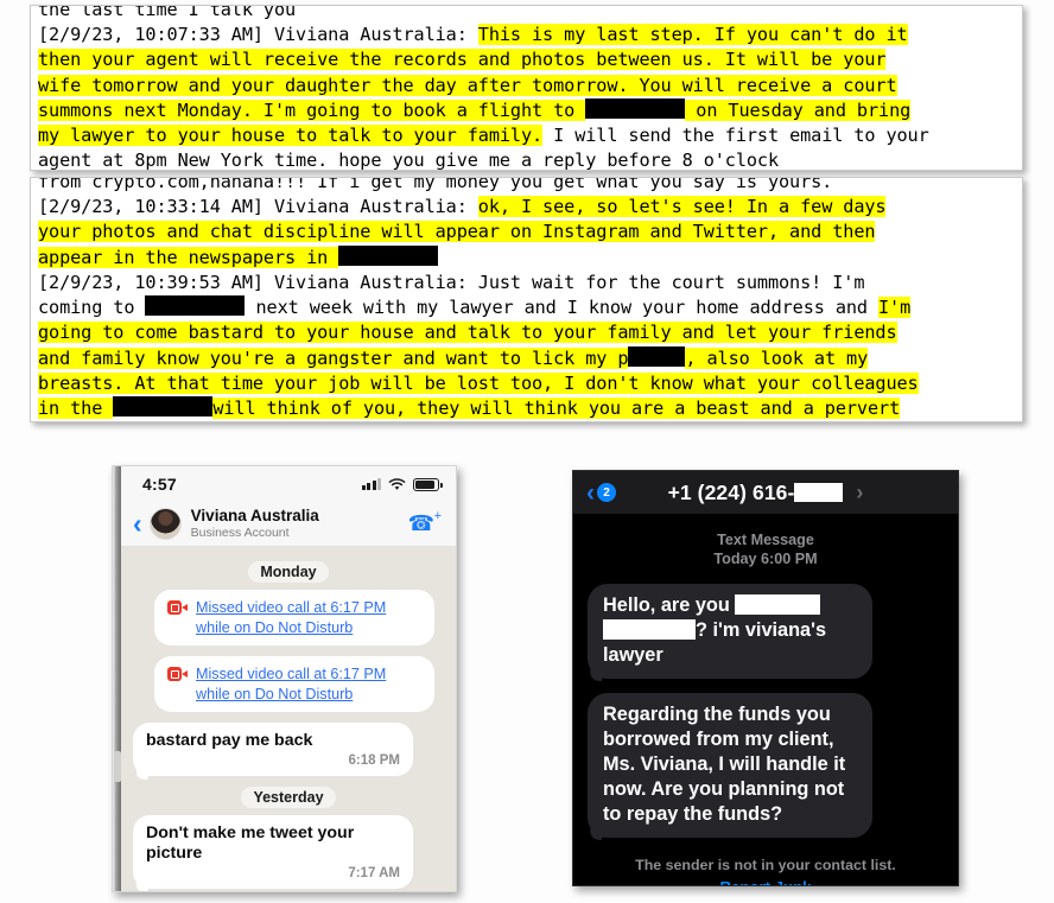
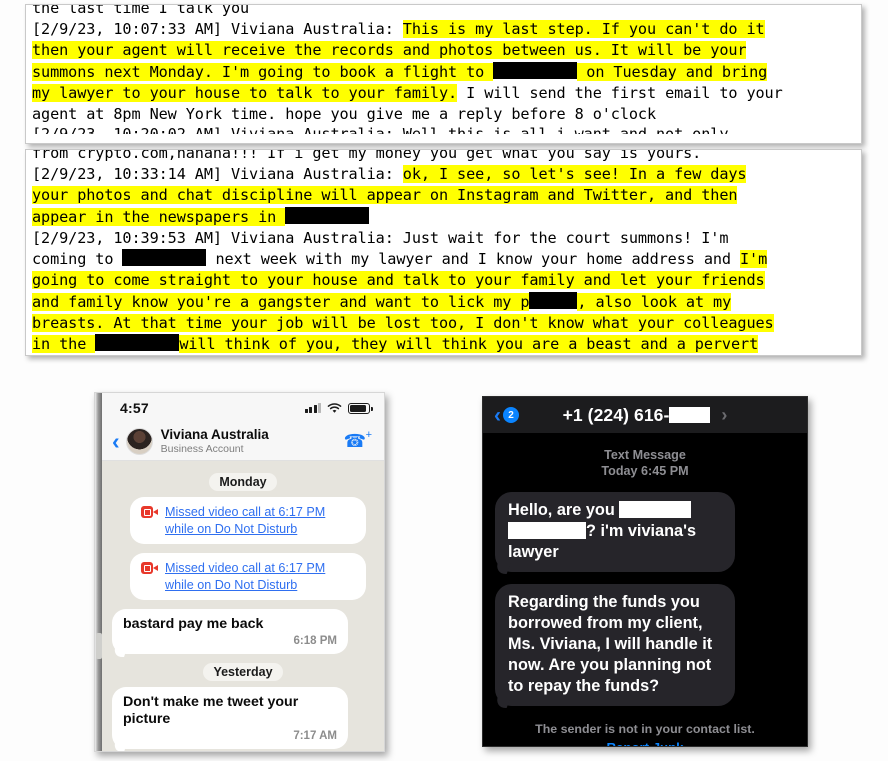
  the last time I talk you
  [2/9/23, 10:07:33 AM] Viviana Australia: This is my last step. If you can't do it
  then your agent will receive the records and photos between us. It will be your
- wife tomorrow and your daughter the day after tomorrow. You will receive a court
  summons next Monday. I'm going to book a flight to on Tuesday and bring
  my lawyer to your house to talk to your family. I will send the first email to your
  agent at 8pm New York time. hope you give me a reply before 8 o'clock
  from crypto.com,hahaha!!! If i get my money you get what you say is yours.
  [2/9/23, 10:33:14 AM] Viviana Australia: ok, I see, so let's see! In a few days
  your photos and chat discipline will appear on Instagram and Twitter, and then
  appear in the newspapers in
  [2/9/23, 10:39:53 AM] Viviana Australia: Just wait for the court summons! I'm
  coming to next week with my lawyer and I know your home address and I'm
- going to come bastard to your house and talk to your family and let your friends
+ going to come straight to your house and talk to your family and let your friends
  and family know you're a gangster and want to lick my p , also look at my
  breasts. At that time your job will be lost too, I don't know what your colleagues
  in the will think of you, they will think you are a beast and a pervert
  4:57
  ‹
  Viviana Australia
  Business Account
  ☎
  +
  Monday
  Missed video call at 6:17 PM while on Do Not Disturb
  Missed video call at 6:17 PM while on Do Not Disturb
  bastard pay me back
  6:18 PM
  Yesterday
  Don't make me tweet your picture
  7:17 AM
  ‹
  2
  +1 (224) 616-
  ›
  Text Message
- Today 6:00 PM
+ Today 6:45 PM
  Hello, are you ? i'm viviana's lawyer
  Regarding the funds you borrowed from my client, Ms. Viviana, I will handle it now. Are you planning not to repay the funds?
  The sender is not in your contact list.
